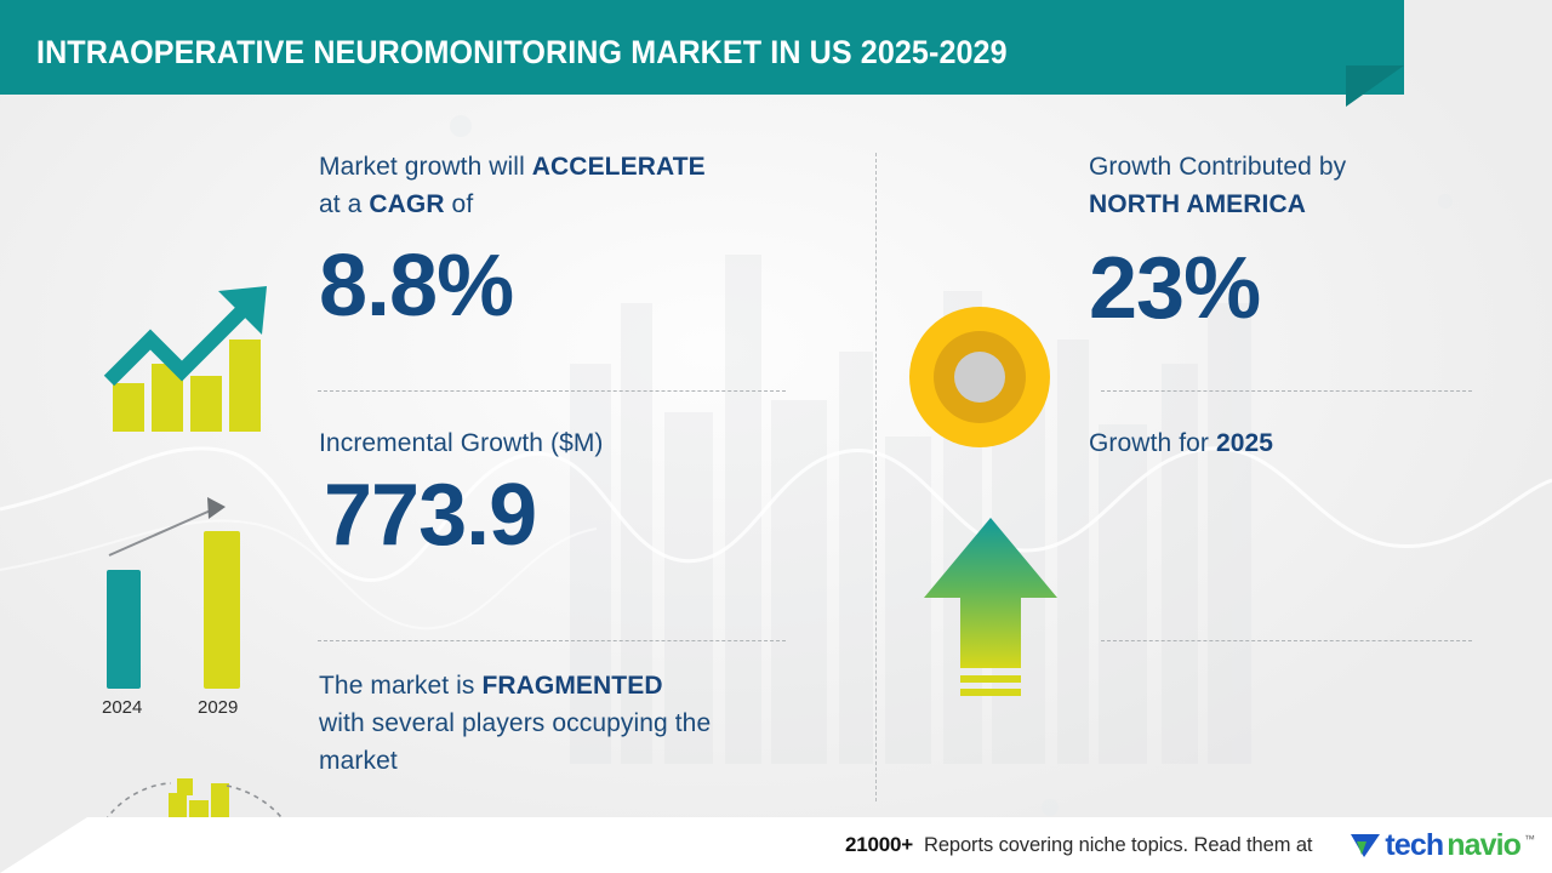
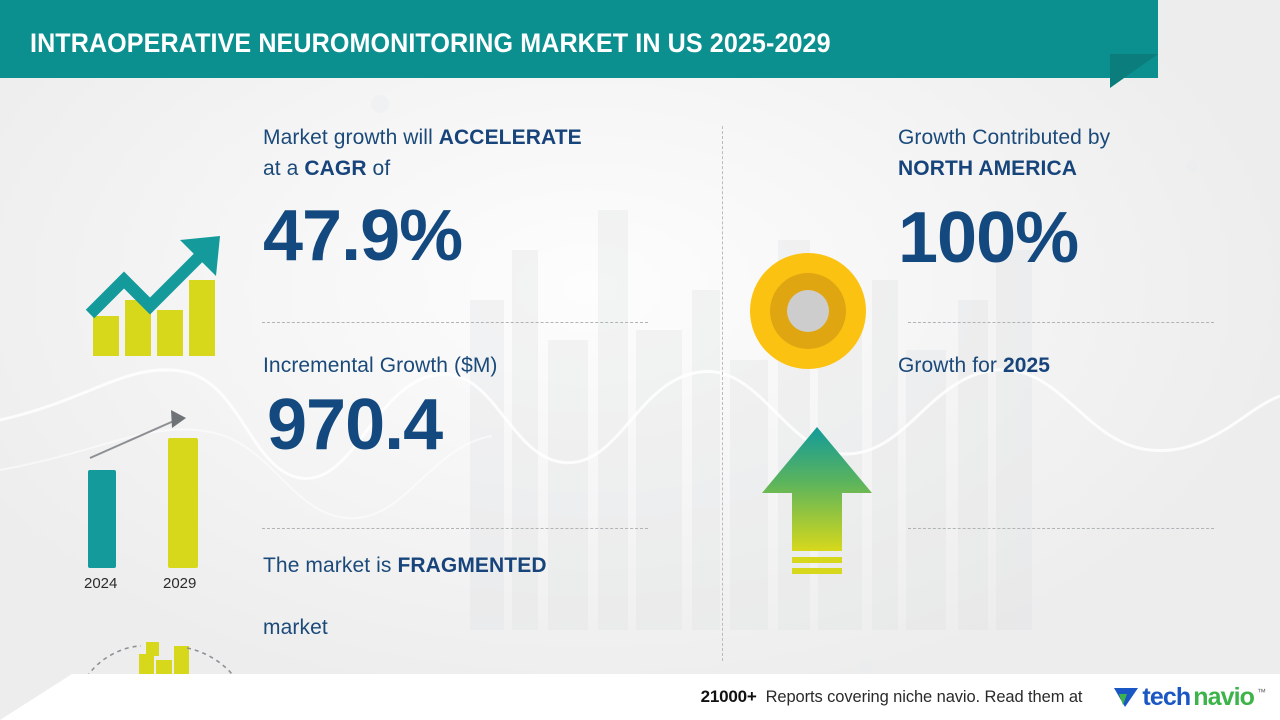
  INTRAOPERATIVE NEUROMONITORING MARKET IN US 2025-2029
  Market growth will ACCELERATE
  at a CAGR of
- 8.8%
+ 47.9%
  2024
  2029
  Incremental Growth ($M)
- 773.9
+ 970.4
  The market is FRAGMENTED
- with several players occupying the
  market
  Growth Contributed by
  NORTH AMERICA
- 23%
+ 100%
  Growth for 2025
  21000+
- Reports covering niche topics. Read them at
+ Reports covering niche navio. Read them at
  tech
  navio
  ™
